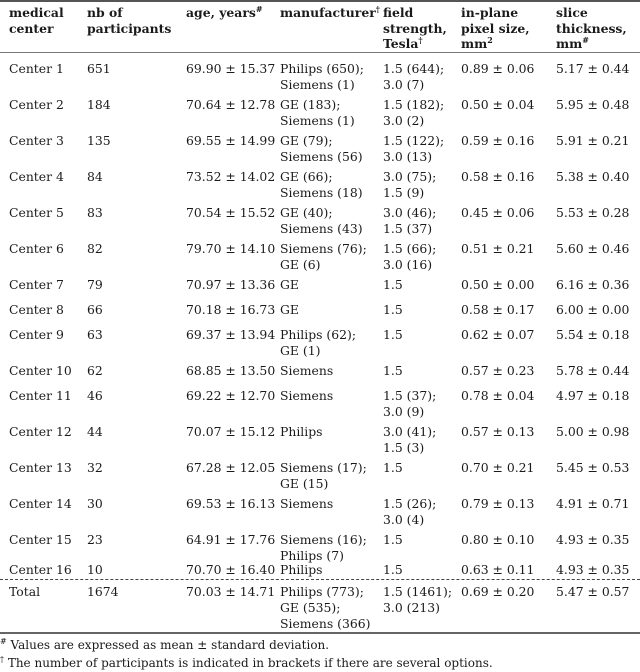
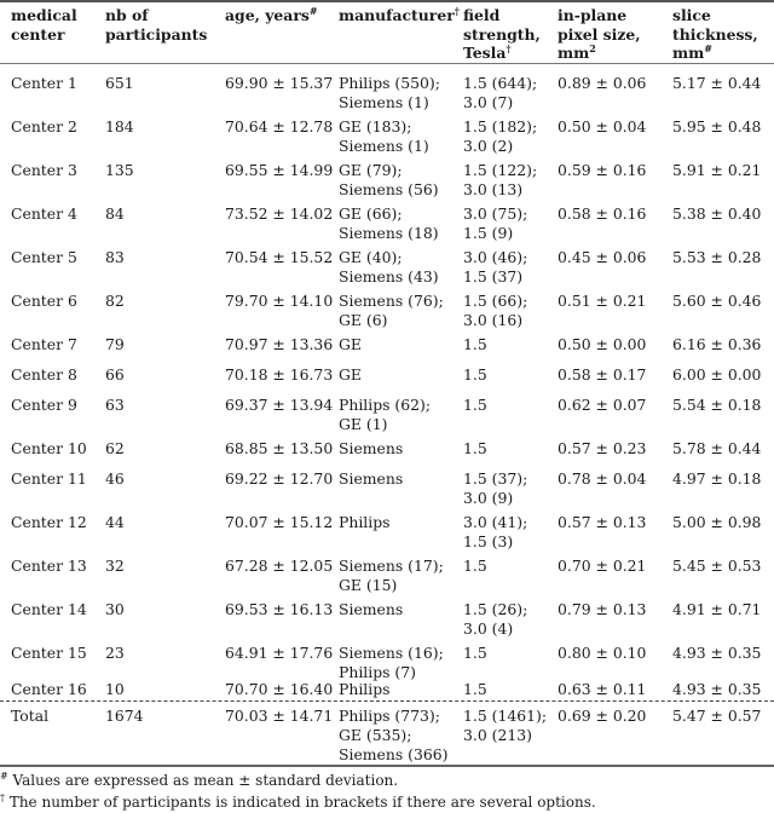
  medical
  center
  nb of
  participants
  age, years#
  manufacturer†
  field
  strength,
  Tesla†
  in-plane
  pixel size,
  mm2
  slice
  thickness,
  mm#
  Center 1
  651
  69.90 ± 15.37
- Philips (650);
+ Philips (550);
  Siemens (1)
  1.5 (644);
  3.0 (7)
  0.89 ± 0.06
  5.17 ± 0.44
  Center 2
  184
  70.64 ± 12.78
  GE (183);
  Siemens (1)
  1.5 (182);
  3.0 (2)
  0.50 ± 0.04
  5.95 ± 0.48
  Center 3
  135
  69.55 ± 14.99
  GE (79);
  Siemens (56)
  1.5 (122);
  3.0 (13)
  0.59 ± 0.16
  5.91 ± 0.21
  Center 4
  84
  73.52 ± 14.02
  GE (66);
  Siemens (18)
  3.0 (75);
  1.5 (9)
  0.58 ± 0.16
  5.38 ± 0.40
  Center 5
  83
  70.54 ± 15.52
  GE (40);
  Siemens (43)
  3.0 (46);
  1.5 (37)
  0.45 ± 0.06
  5.53 ± 0.28
  Center 6
  82
  79.70 ± 14.10
  Siemens (76);
  GE (6)
  1.5 (66);
  3.0 (16)
  0.51 ± 0.21
  5.60 ± 0.46
  Center 7
  79
  70.97 ± 13.36
  GE
  1.5
  0.50 ± 0.00
  6.16 ± 0.36
  Center 8
  66
  70.18 ± 16.73
  GE
  1.5
  0.58 ± 0.17
  6.00 ± 0.00
  Center 9
  63
  69.37 ± 13.94
  Philips (62);
  GE (1)
  1.5
  0.62 ± 0.07
  5.54 ± 0.18
  Center 10
  62
  68.85 ± 13.50
  Siemens
  1.5
  0.57 ± 0.23
  5.78 ± 0.44
  Center 11
  46
  69.22 ± 12.70
  Siemens
  1.5 (37);
  3.0 (9)
  0.78 ± 0.04
  4.97 ± 0.18
  Center 12
  44
  70.07 ± 15.12
  Philips
  3.0 (41);
  1.5 (3)
  0.57 ± 0.13
  5.00 ± 0.98
  Center 13
  32
  67.28 ± 12.05
  Siemens (17);
  GE (15)
  1.5
  0.70 ± 0.21
  5.45 ± 0.53
  Center 14
  30
  69.53 ± 16.13
  Siemens
  1.5 (26);
  3.0 (4)
  0.79 ± 0.13
  4.91 ± 0.71
  Center 15
  23
  64.91 ± 17.76
  Siemens (16);
  Philips (7)
  1.5
  0.80 ± 0.10
  4.93 ± 0.35
  Center 16
  10
  70.70 ± 16.40
  Philips
  1.5
  0.63 ± 0.11
  4.93 ± 0.35
  Total
  1674
  70.03 ± 14.71
  Philips (773);
  GE (535);
  Siemens (366)
  1.5 (1461);
  3.0 (213)
  0.69 ± 0.20
  5.47 ± 0.57
  # Values are expressed as mean ± standard deviation.
  † The number of participants is indicated in brackets if there are several options.
